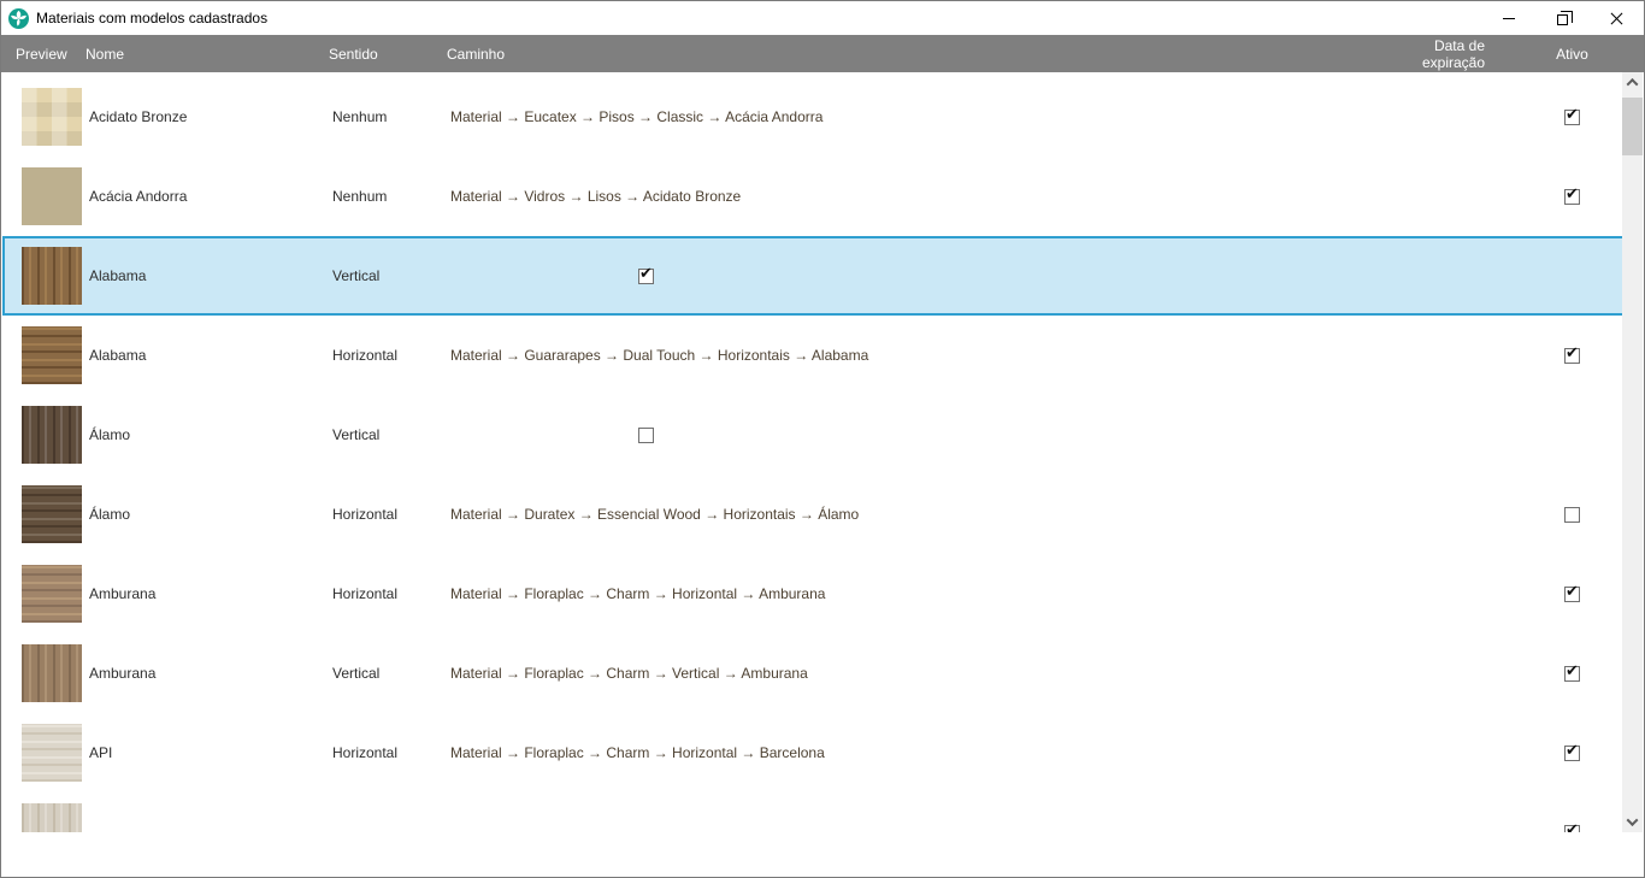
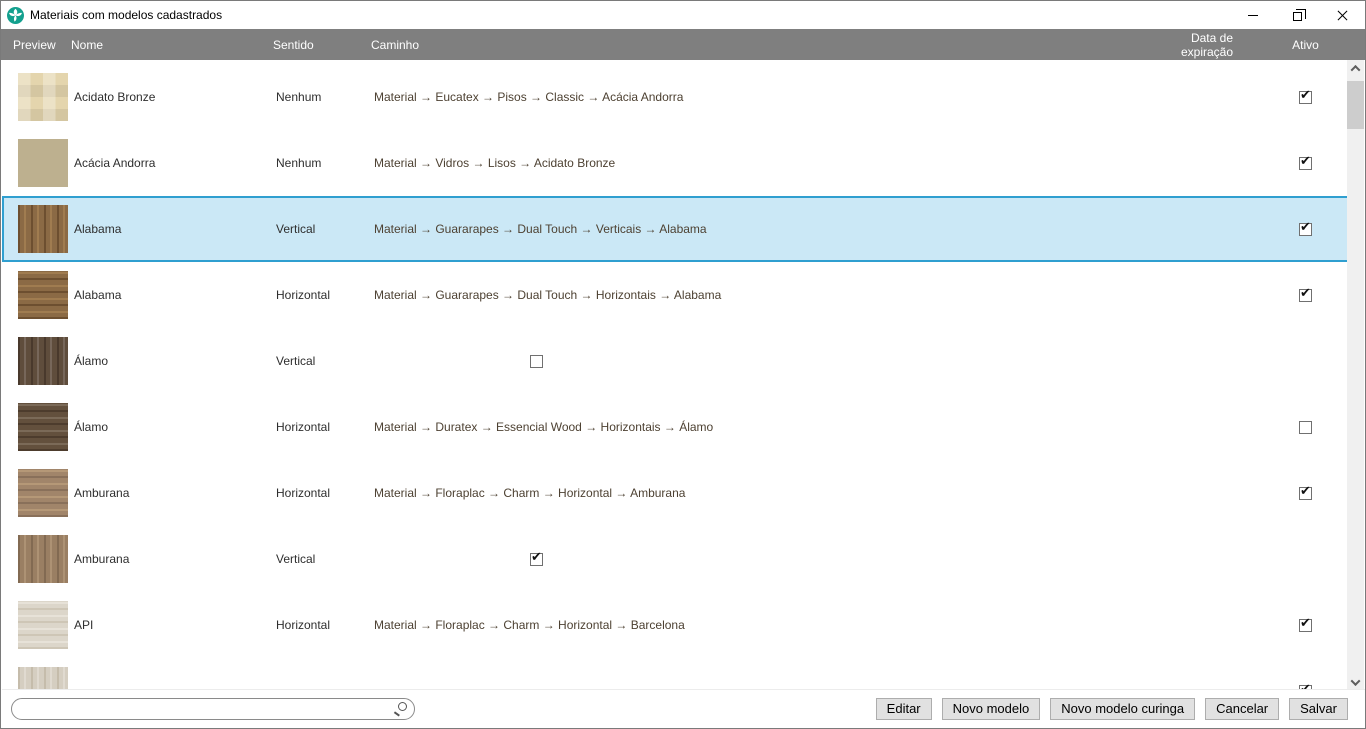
  Materiais com modelos cadastrados
  Preview
  Nome
  Sentido
  Caminho
  Data de expiração
  Ativo
  Acidato Bronze
  Nenhum
  Material → Eucatex → Pisos → Classic → Acácia Andorra
  ✔
  Acácia Andorra
  Nenhum
  Material → Vidros → Lisos → Acidato Bronze
  ✔
  Alabama
  Vertical
+ Material → Guararapes → Dual Touch → Verticais → Alabama
  ✔
  Alabama
  Horizontal
  Material → Guararapes → Dual Touch → Horizontais → Alabama
  ✔
  Álamo
  Vertical
  Álamo
  Horizontal
  Material → Duratex → Essencial Wood → Horizontais → Álamo
  Amburana
  Horizontal
  Material → Floraplac → Charm → Horizontal → Amburana
  ✔
  Amburana
  Vertical
- Material → Floraplac → Charm → Vertical → Amburana
  ✔
  API
  Horizontal
  Material → Floraplac → Charm → Horizontal → Barcelona
  ✔
  ✔
+ Editar
+ Novo modelo
+ Novo modelo curinga
+ Cancelar
+ Salvar
